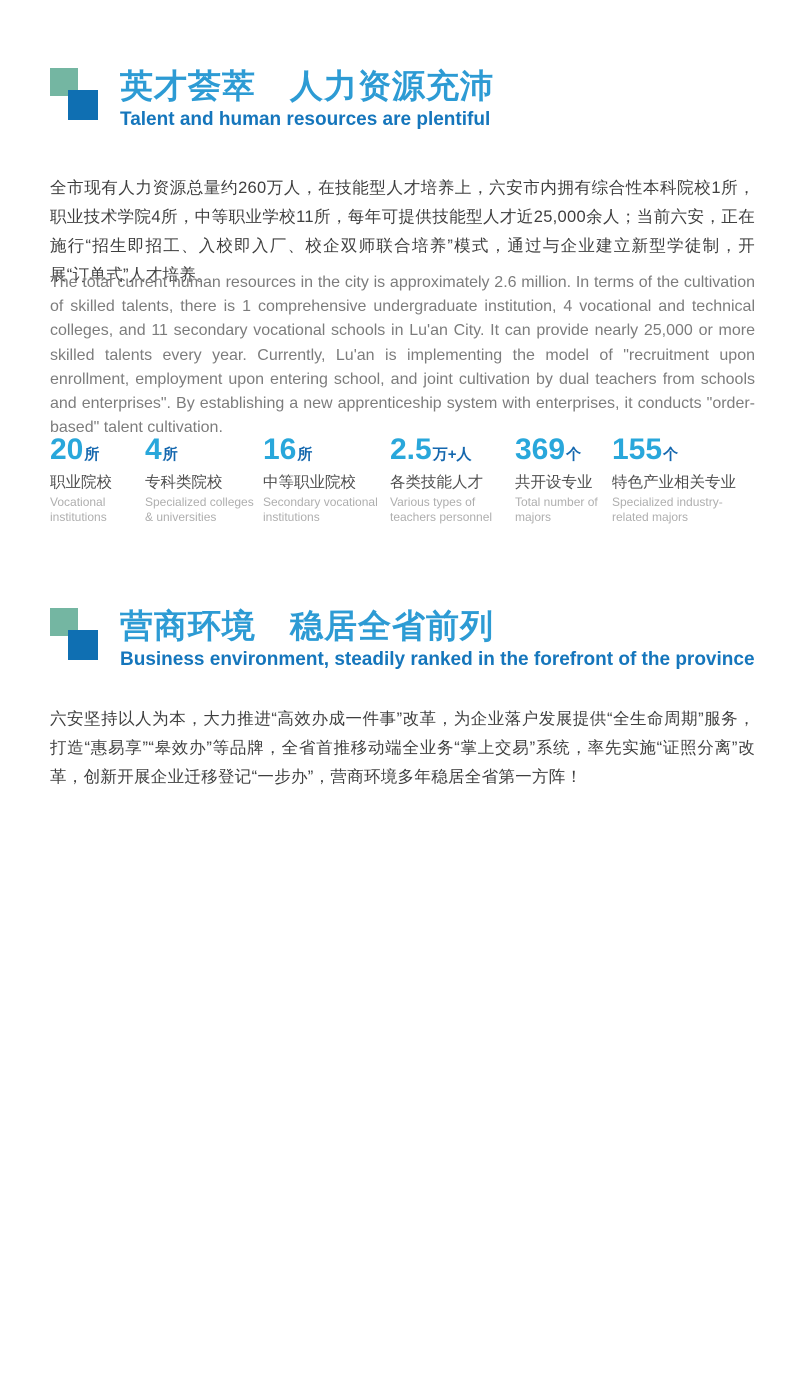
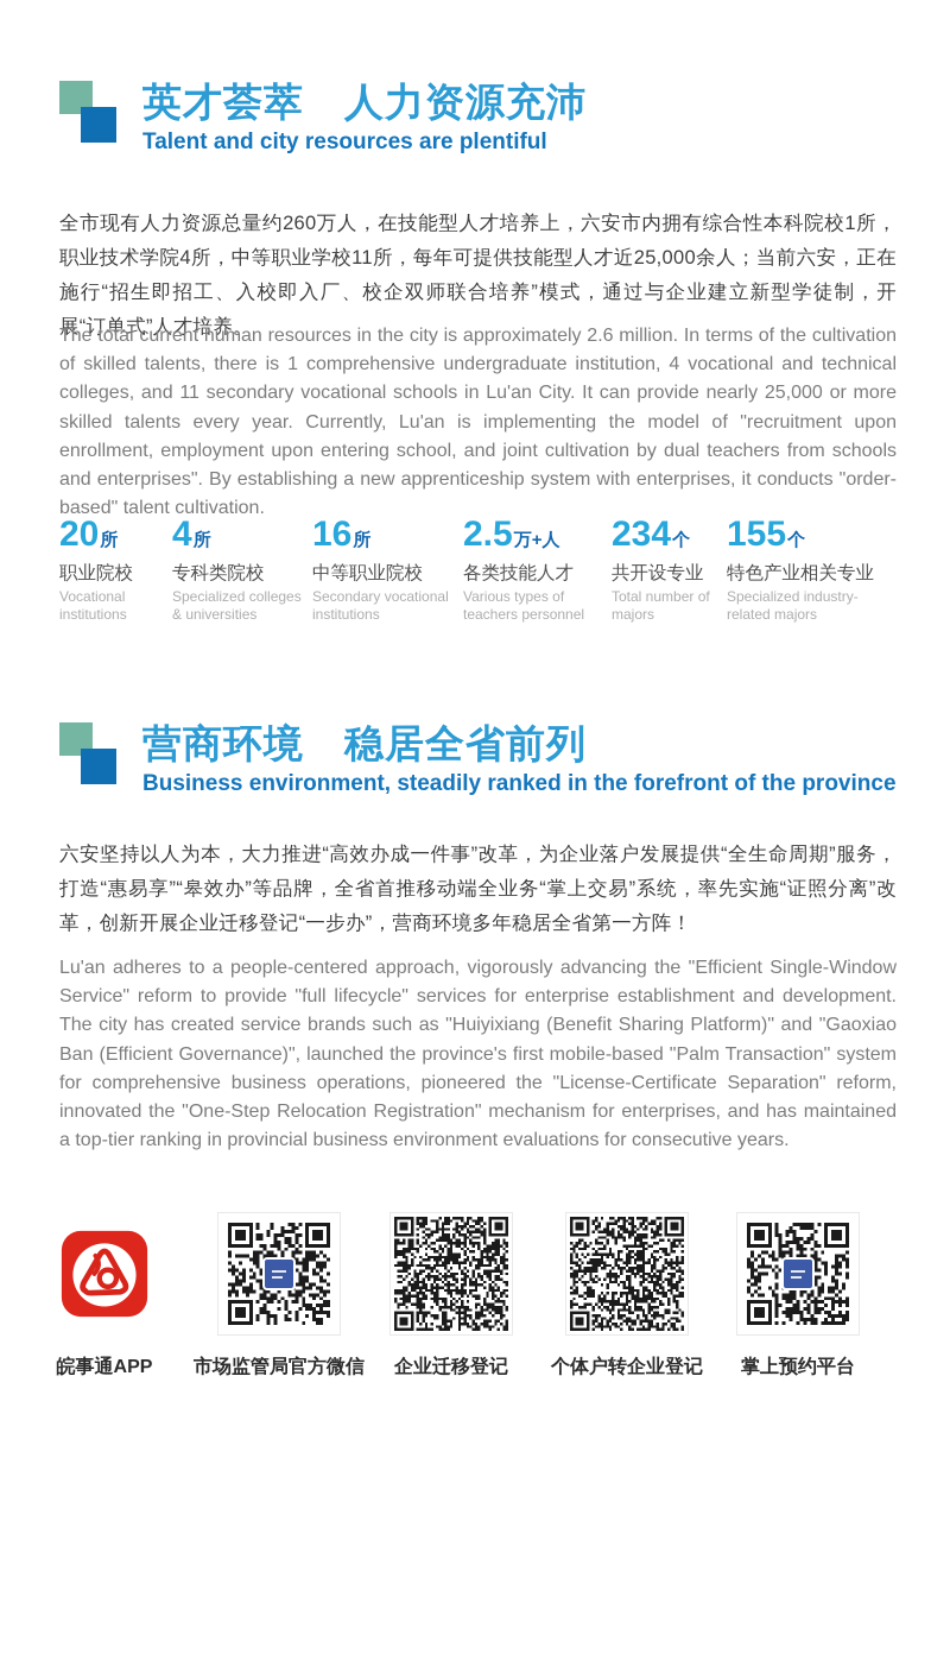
  英才荟萃 人力资源充沛
- Talent and human resources are plentiful
+ Talent and city resources are plentiful
  全市现有人力资源总量约260万人，在技能型人才培养上，六安市内拥有综合性本科院校1所，职业技术学院4所，中等职业学校11所，每年可提供技能型人才近25,000余人；当前六安，正在施行“招生即招工、入校即入厂、校企双师联合培养”模式，通过与企业建立新型学徒制，开展“订单式”人才培养。
  The total current human resources in the city is approximately 2.6 million. In terms of the cultivation of skilled talents, there is 1 comprehensive undergraduate institution, 4 vocational and technical colleges, and 11 secondary vocational schools in Lu'an City. It can provide nearly 25,000 or more skilled talents every year. Currently, Lu'an is implementing the model of "recruitment upon enrollment, employment upon entering school, and joint cultivation by dual teachers from schools and enterprises". By establishing a new apprenticeship system with enterprises, it conducts "order-based" talent cultivation.
  20
  所
  职业院校
  Vocational institutions
  4
  所
  专科类院校
  Specialized colleges & universities
  16
  所
  中等职业院校
  Secondary vocational institutions
  2.5
  万+人
  各类技能人才
  Various types of teachers personnel
- 369
+ 234
  个
  共开设专业
  Total number of majors
  155
  个
  特色产业相关专业
  Specialized industry-related majors
  营商环境 稳居全省前列
  Business environment, steadily ranked in the forefront of the province
  六安坚持以人为本，大力推进“高效办成一件事”改革，为企业落户发展提供“全生命周期”服务，打造“惠易享”“皋效办”等品牌，全省首推移动端全业务“掌上交易”系统，率先实施“证照分离”改革，创新开展企业迁移登记“一步办”，营商环境多年稳居全省第一方阵！
+ Lu'an adheres to a people-centered approach, vigorously advancing the "Efficient Single-Window Service" reform to provide "full lifecycle" services for enterprise establishment and development. The city has created service brands such as "Huiyixiang (Benefit Sharing Platform)" and "Gaoxiao Ban (Efficient Governance)", launched the province's first mobile-based "Palm Transaction" system for comprehensive business operations, pioneered the "License-Certificate Separation" reform, innovated the "One-Step Relocation Registration" mechanism for enterprises, and has maintained a top-tier ranking in provincial business environment evaluations for consecutive years.
+ 皖事通APP
+ 市场监管局官方微信
+ 企业迁移登记
+ 个体户转企业登记
+ 掌上预约平台
